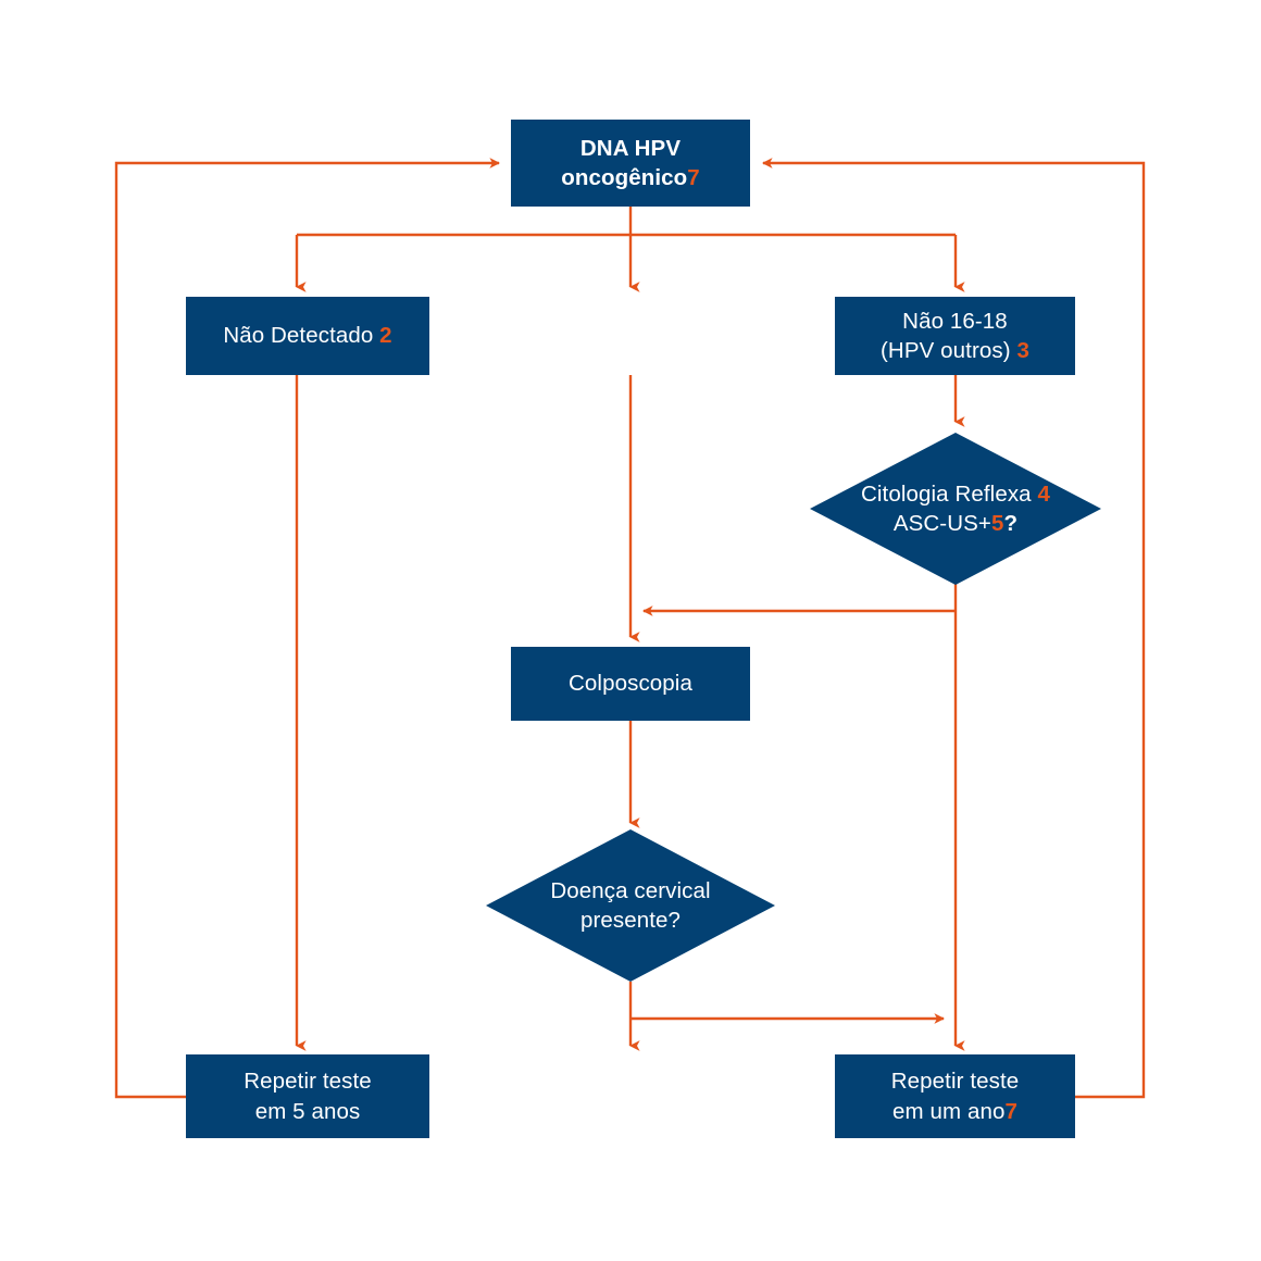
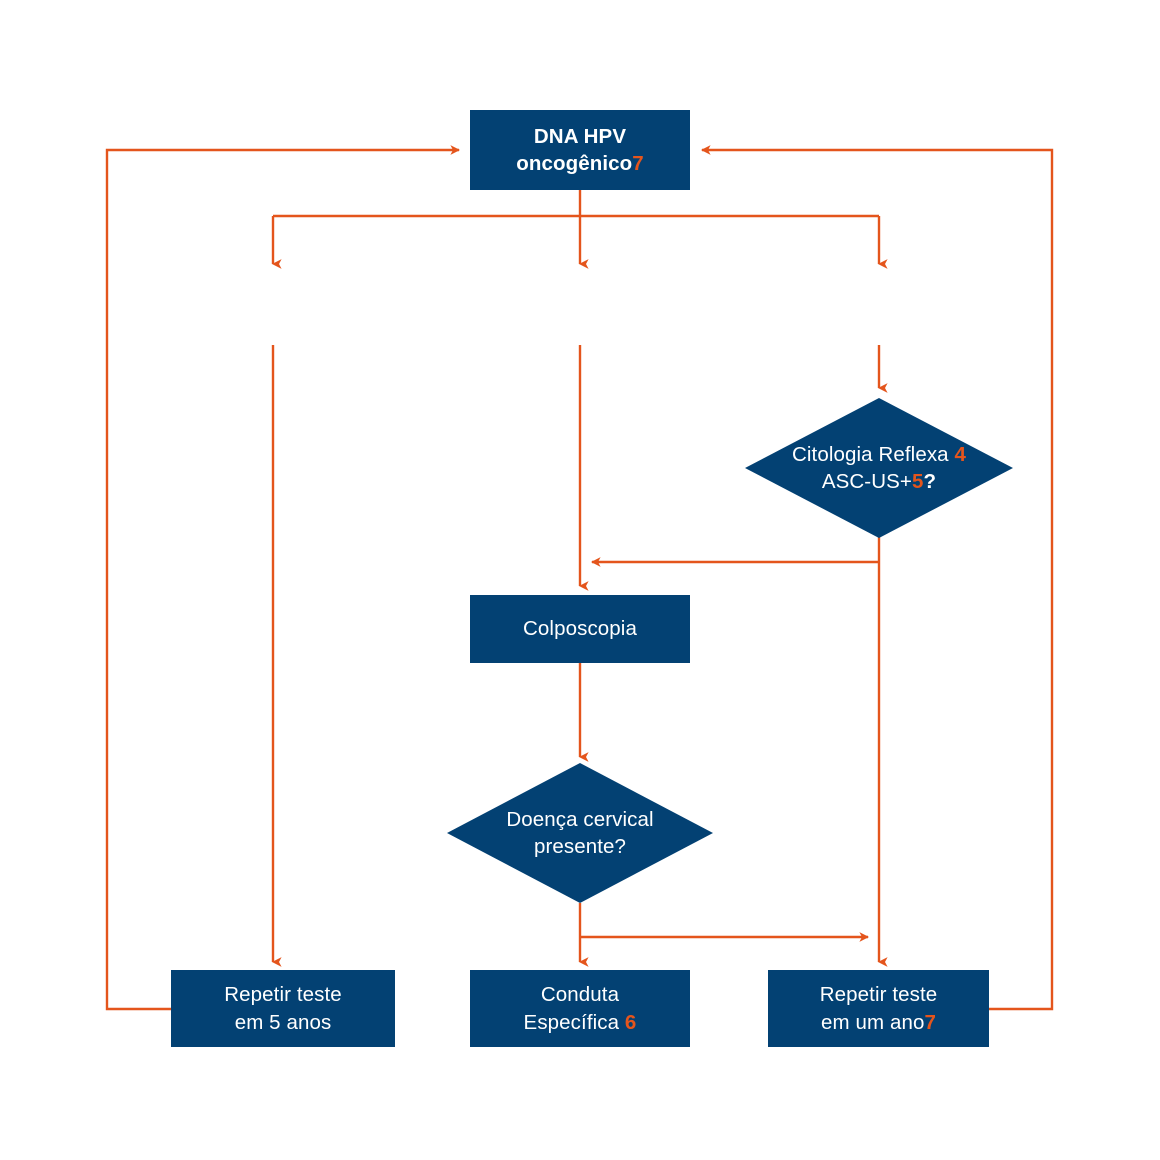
  DNA HPV
  oncogênico7
- Não Detectado 2
- Não 16-18
- (HPV outros) 3
  Citologia Reflexa 4
  ASC-US+5?
  Colposcopia
  Doença cervical
  presente?
  Repetir teste
  em 5 anos
+ Conduta
+ Específica 6
  Repetir teste
  em um ano7
